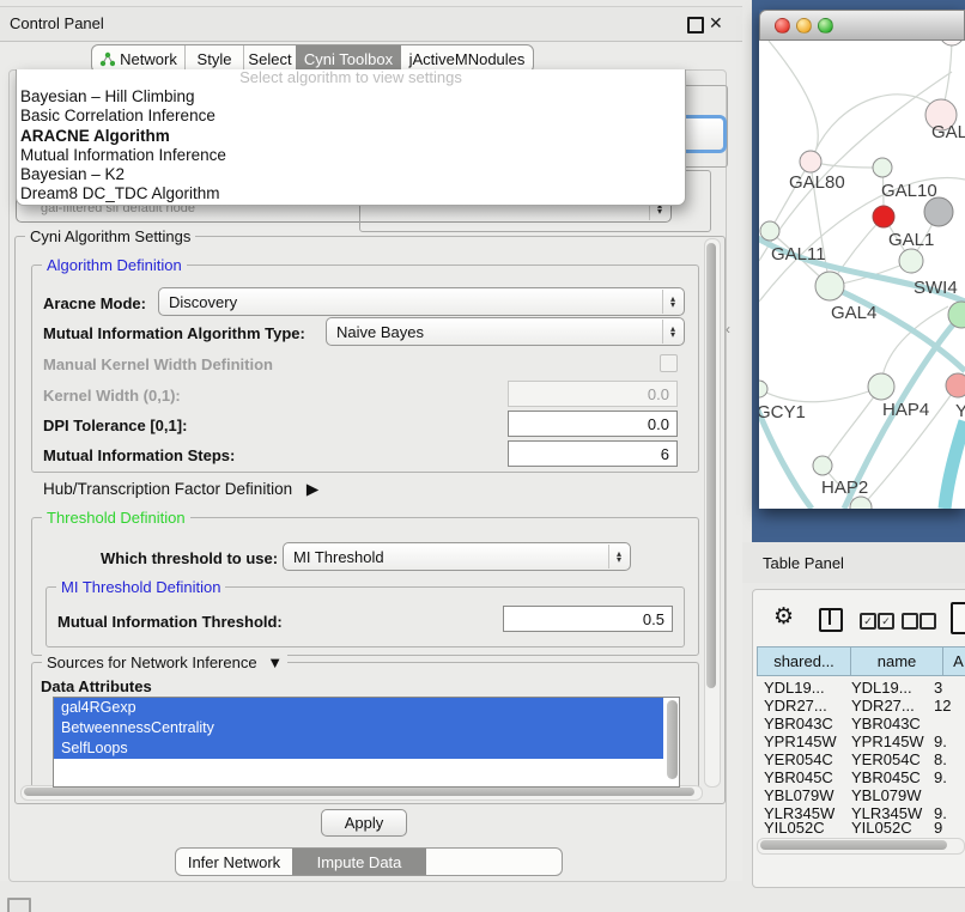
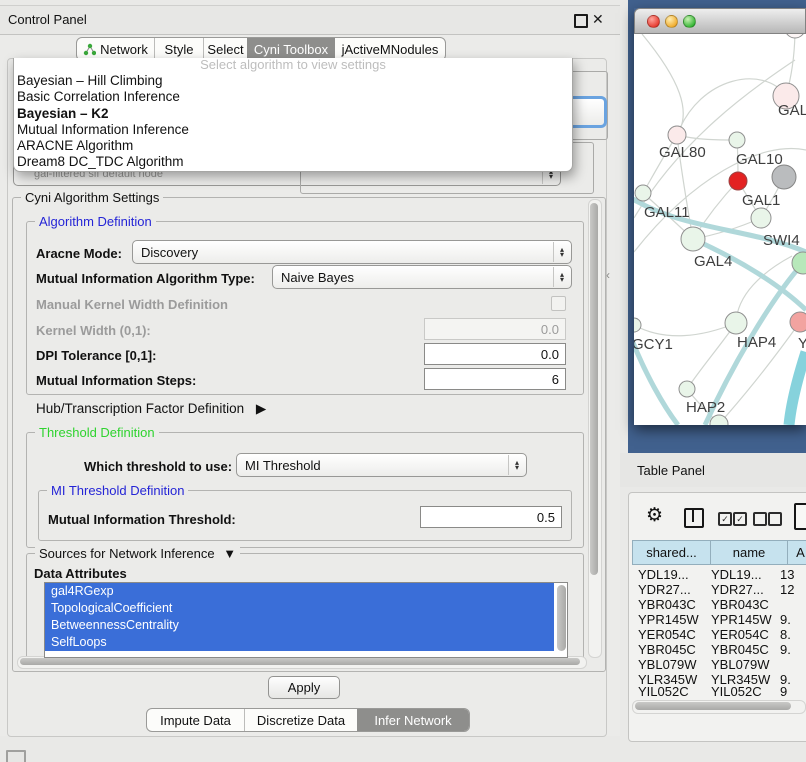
  Control Panel
  ✕
  Network
  Style
  Select
  Cyni Toolbox
  jActiveMNodules
  gal-filtered sif default node
  ▾
  Select algorithm to view settings
  Bayesian – Hill Climbing
  Basic Correlation Inference
- ARACNE Algorithm
+ Bayesian – K2
  Mutual Information Inference
- Bayesian – K2
+ ARACNE Algorithm
  Dream8 DC_TDC Algorithm
  Cyni Algorithm Settings
  Algorithm Definition
  Aracne Mode:
  Discovery
  ▴
  ▾
  Mutual Information Algorithm Type:
  Naive Bayes
  ▴
  ▾
  Manual Kernel Width Definition
  Kernel Width (0,1):
  0.0
  DPI Tolerance [0,1]:
  0.0
  Mutual Information Steps:
  6
  Hub/Transcription Factor Definition ▶
  Threshold Definition
  Which threshold to use:
  MI Threshold
  ▴
  ▾
  MI Threshold Definition
  Mutual Information Threshold:
  0.5
  Sources for Network Inference ▼
  Data Attributes
  gal4RGexp
+ TopologicalCoefficient
  BetweennessCentrality
  SelfLoops
  Apply
- Infer Network
+ Impute Data
+ Discretize Data
- Impute Data
+ Infer Network
  ‹
  GAL
  GAL80
  GAL10
  GAL11
  GAL1
  SWI4
  GAL4
  GCY1
  HAP4
  Y
  HAP2
  Table Panel
  ⚙
  ✓
  ✓
  shared...
  name
  A
  YDL19...
  YDL19...
- 3
+ 13
  YDR27...
  YDR27...
  12
  YBR043C
  YBR043C
  YPR145W
  YPR145W
  9.
  YER054C
  YER054C
  8.
  YBR045C
  YBR045C
  9.
  YBL079W
  YBL079W
  YLR345W
  YLR345W
  9.
  YIL052C
  YIL052C
  9
